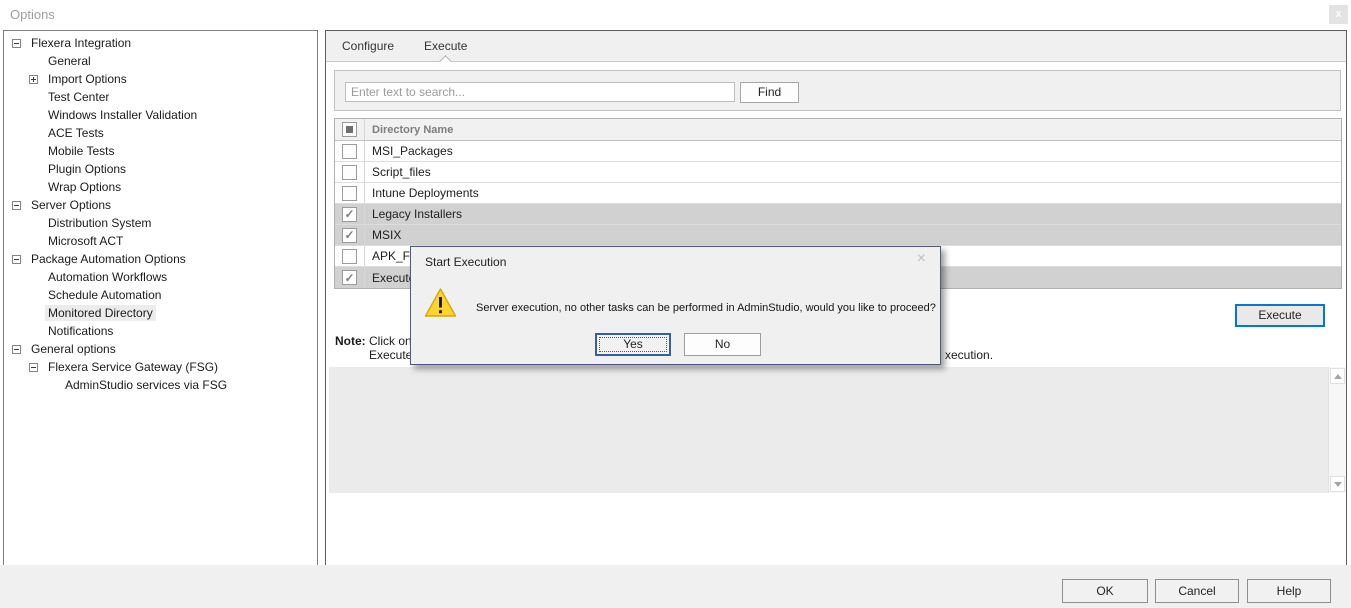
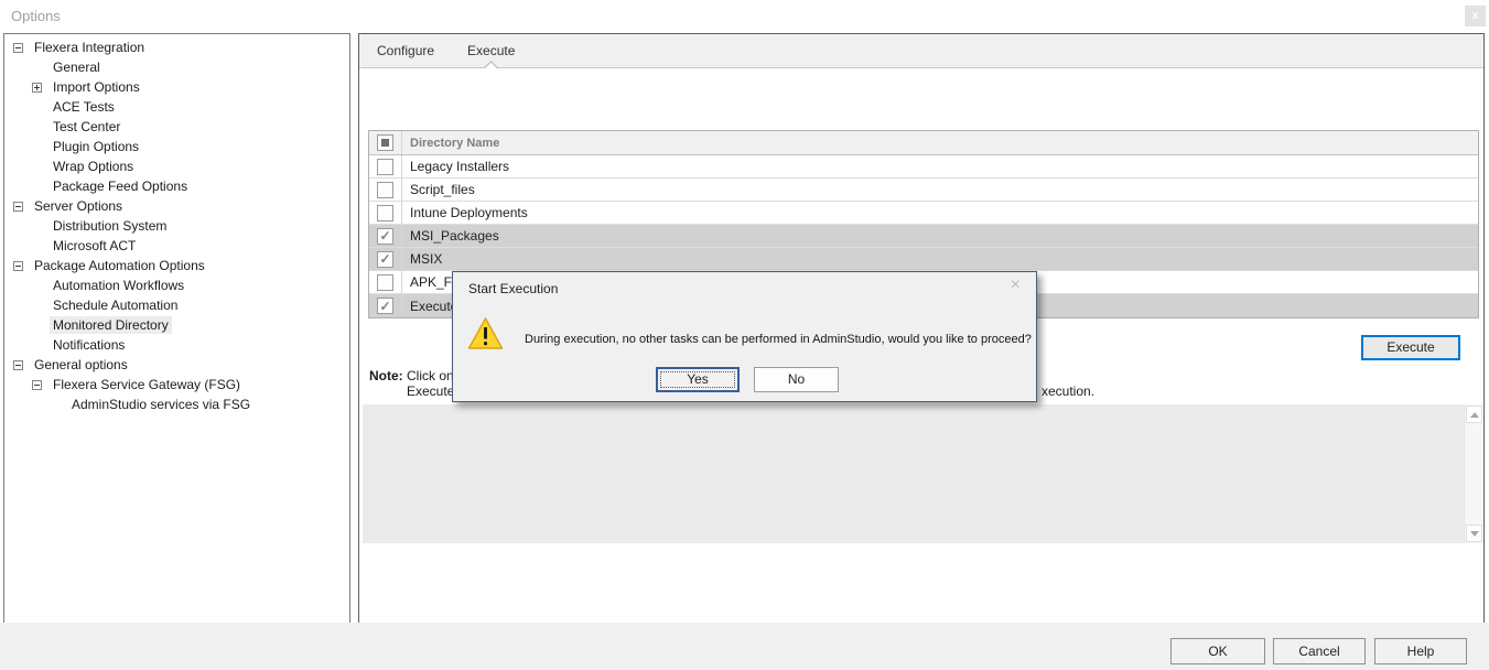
  Options
  x
  Flexera Integration
  General
  Import Options
- Test Center
+ ACE Tests
- Windows Installer Validation
- ACE Tests
+ Test Center
- Mobile Tests
  Plugin Options
  Wrap Options
+ Package Feed Options
  Server Options
  Distribution System
  Microsoft ACT
  Package Automation Options
  Automation Workflows
  Schedule Automation
  Monitored Directory
  Notifications
  General options
  Flexera Service Gateway (FSG)
  AdminStudio services via FSG
  Configure
  Execute
- Enter text to search...
- Find
  Directory Name
- MSI_Packages
+ Legacy Installers
  Script_files
  Intune Deployments
- Legacy Installers
+ MSI_Packages
  MSIX
  Execut
  Execute
  Note:
  Click on
  Execut
  xecution.
  Start Execution
  ×
- Server execution, no other tasks can be performed in AdminStudio, would you like to proceed?
+ During execution, no other tasks can be performed in AdminStudio, would you like to proceed?
  Yes
  No
  OK
  Cancel
  Help
